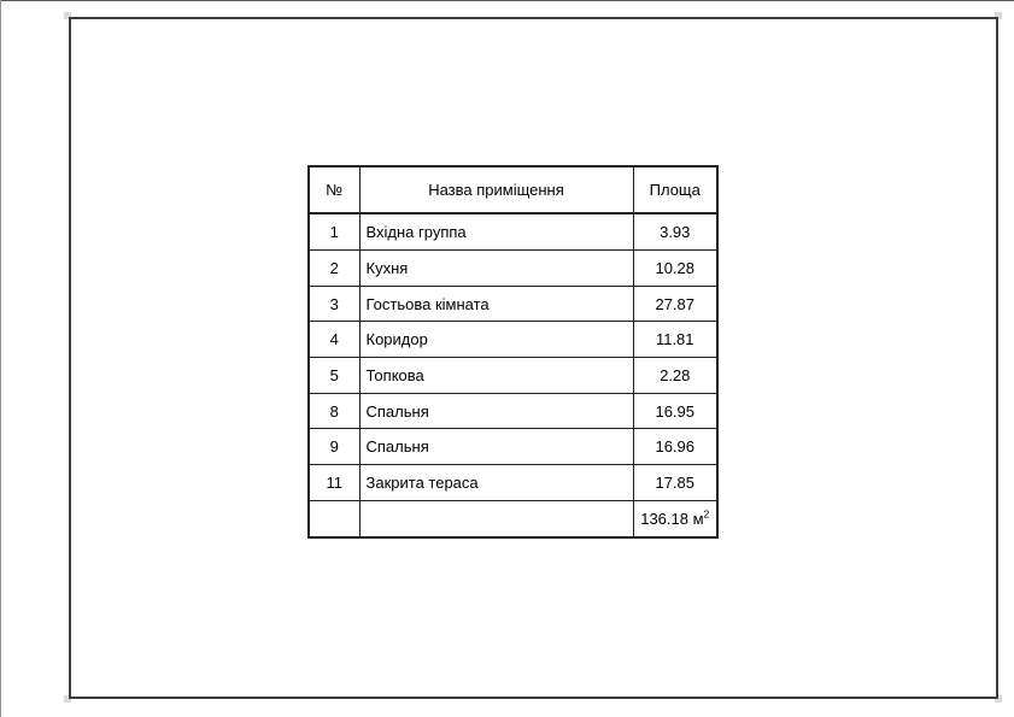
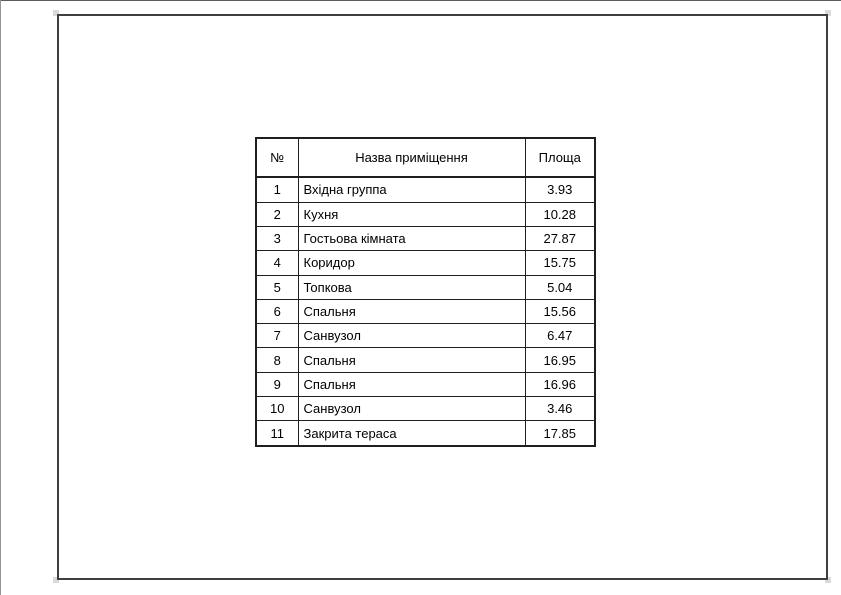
  №	Назва приміщення	Площа
  1	Вхідна группа	3.93
  2	Кухня	10.28
  3	Гостьова кімната	27.87
- 4	Коридор	11.81
+ 4	Коридор	15.75
- 5	Топкова	2.28
+ 5	Топкова	5.04
+ 6	Спальня	15.56
+ 7	Санвузол	6.47
  8	Спальня	16.95
  9	Спальня	16.96
+ 10	Санвузол	3.46
  11	Закрита тераса	17.85
- 		136.18 м2
